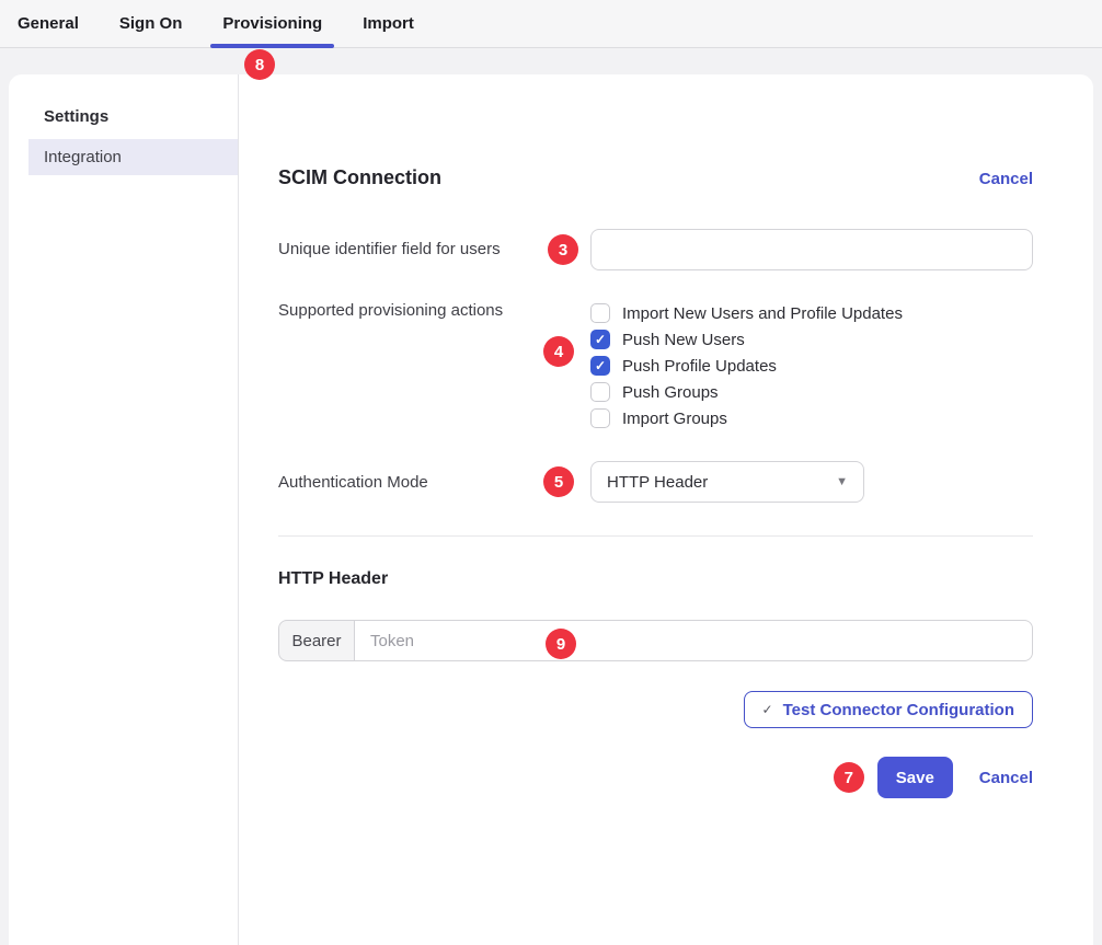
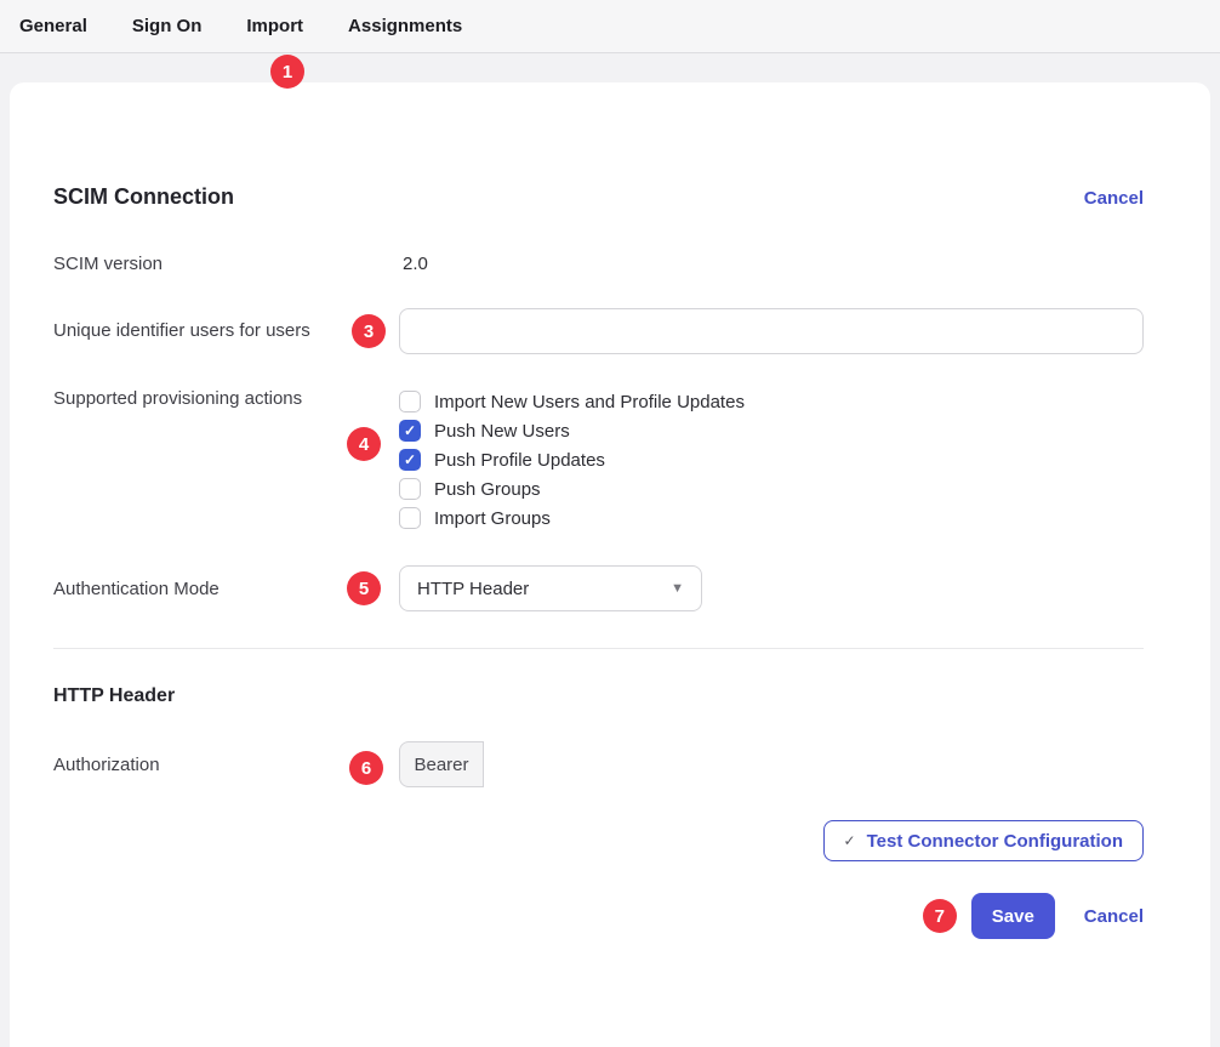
  General
  Sign On
- Provisioning
  Import
+ Assignments
- 8
+ 1
- Settings
- Integration
  SCIM Connection
  Cancel
+ SCIM version
+ 2.0
- Unique identifier field for users
+ Unique identifier users for users
  3
  Supported provisioning actions
  4
  Import New Users and Profile Updates
  ✓
  Push New Users
  ✓
  Push Profile Updates
  Push Groups
  Import Groups
  Authentication Mode
  5
  HTTP Header
  ▼
  HTTP Header
+ Authorization
- 9
+ 6
  Bearer
- Token
  ✓
  Test Connector Configuration
  7
  Save
  Cancel
